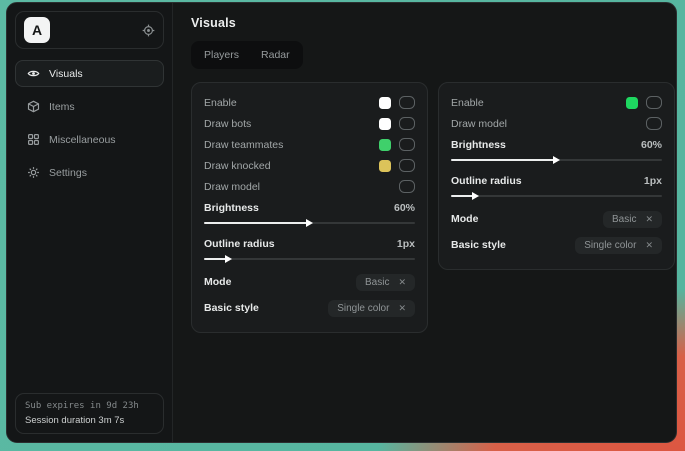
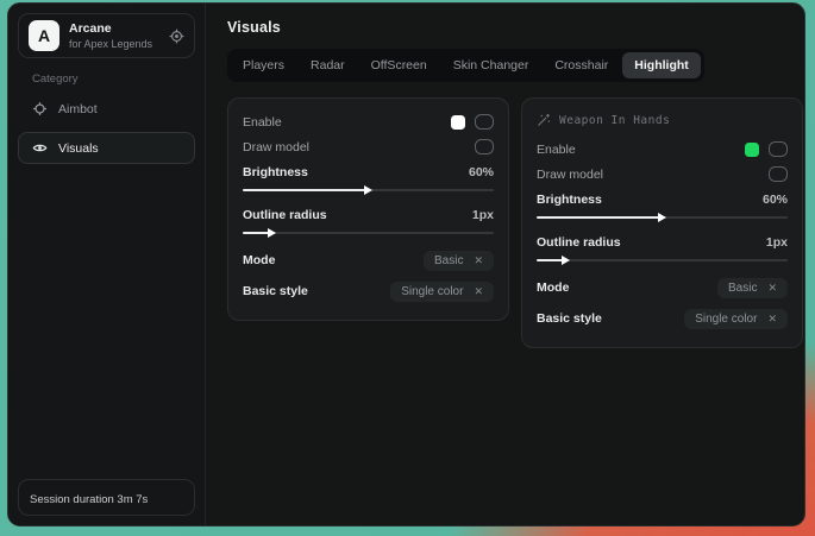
  A
+ Arcane
+ for Apex Legends
+ Category
+ Aimbot
  Visuals
- Items
- Miscellaneous
- Settings
- Sub expires in 9d 23h
  Session duration 3m 7s
  Visuals
  Players
  Radar
+ OffScreen
+ Skin Changer
+ Crosshair
+ Highlight
  Enable
- Draw bots
- Draw teammates
- Draw knocked
  Draw model
  Brightness
  60%
  Outline radius
  1px
  Mode
  Basic
  ✕
  Basic style
  Single color
  ✕
+ Weapon In Hands
  Enable
  Draw model
  Brightness
  60%
  Outline radius
  1px
  Mode
  Basic
  ✕
  Basic style
  Single color
  ✕
